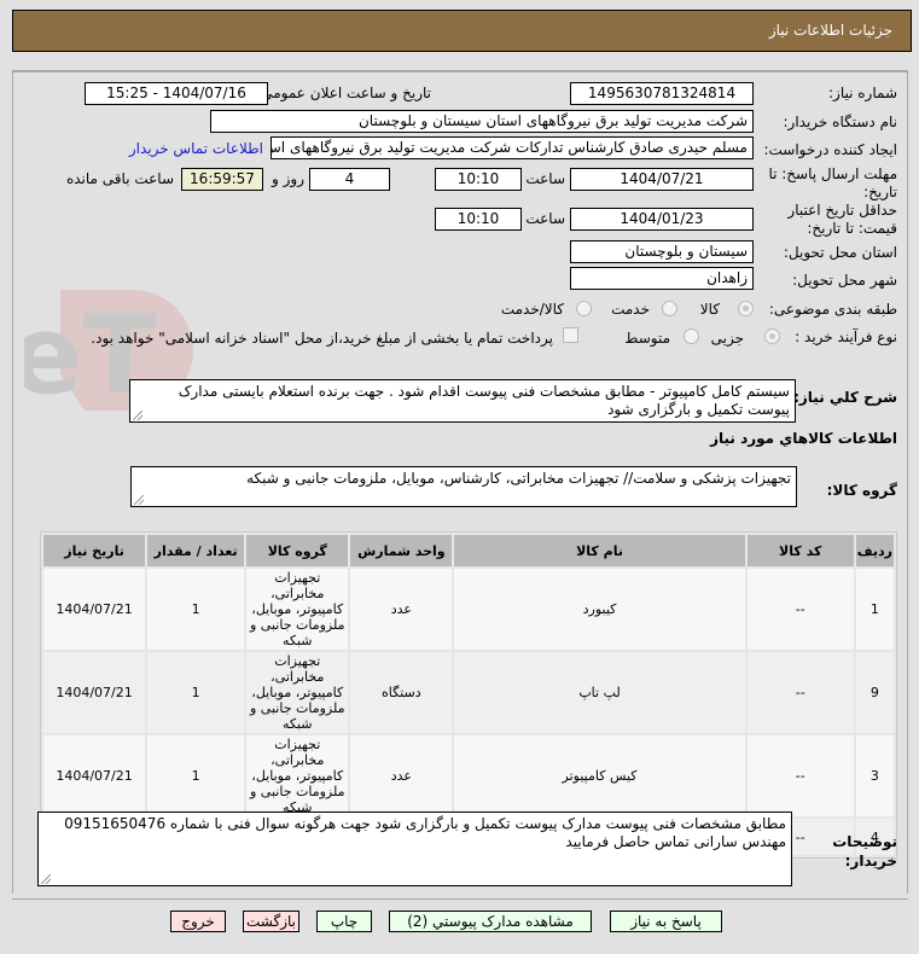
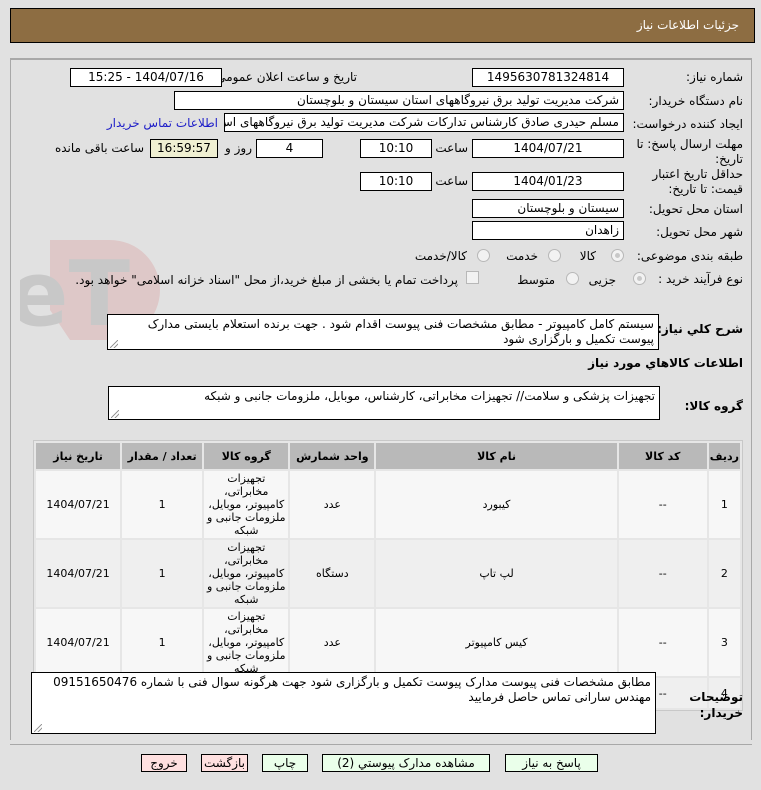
  جزئیات اطلاعات نیاز
  شماره نیاز:
  1495630781324814
  تاریخ و ساعت اعلان عموم
  1404/07/16 - 15:25
  نام دستگاه خریدار:
  شرکت مدیریت تولید برق نیروگاههای استان سیستان و بلوچستان
  ایجاد کننده درخواست:
  مسلم حیدری صادق کارشناس تدارکات شرکت مدیریت تولید برق نیروگاههای اس
  اطلاعات تماس خریدار
  مهلت ارسال پاسخ: تا
  تاریخ:
  1404/07/21
  ساعت
  10:10
  4
  روز و
  16:59:57
  ساعت باقی مانده
  حداقل تاریخ اعتبار
  قیمت: تا تاریخ:
  1404/01/23
  ساعت
  10:10
  استان محل تحویل:
  سیستان و بلوچستان
  شهر محل تحویل:
  زاهدان
  طبقه بندی موضوعی:
  کالا
  خدمت
  کالا/خدمت
  نوع فرآیند خرید :
  جزیی
  متوسط
  پرداخت تمام یا بخشی از مبلغ خرید،از محل "اسناد خزانه اسلامی" خواهد بود.
  شرح کلي نیاز:
  سیستم کامل کامپیوتر - مطابق مشخصات فنی پیوست اقدام شود . جهت برنده استعلام بایستی مدارک پیوست تکمیل و بارگزاری شود
  اطلاعات کالاهاي مورد نیاز
  گروه کالا:
  تجهیزات پزشکی و سلامت// تجهیزات مخابراتی، کارشناس، موبایل، ملزومات جانبی و شبکه
  ردیف	کد کالا	نام کالا	واحد شمارش	گروه کالا	تعداد / مقدار	تاریخ نیاز
  1	--	کیبورد	عدد	تجهیزات مخابراتی، کامپیوتر، موبایل، ملزومات جانبی و شبکه	1	1404/07/21
- 9	--	لپ تاپ	دستگاه	تجهیزات مخابراتی، کامپیوتر، موبایل، ملزومات جانبی و شبکه	1	1404/07/21
+ 2	--	لپ تاپ	دستگاه	تجهیزات مخابراتی، کامپیوتر، موبایل، ملزومات جانبی و شبکه	1	1404/07/21
  3	--	کیس کامپیوتر	عدد	تجهیزات مخابراتی، کامپیوتر، موبایل، ملزومات جانبی و شبکه	1	1404/07/21
  توضیحات
  خریدار:
  مطابق مشخصات فنی پیوست مدارک پیوست تکمیل و بارگزاری شود جهت هرگونه سوال فنی با شماره 09151650476 مهندس سارانی تماس حاصل فرمایید
  پاسخ به نیاز
  مشاهده مدارک پیوستي (2)
  چاپ
  بازگشت
  خروج
